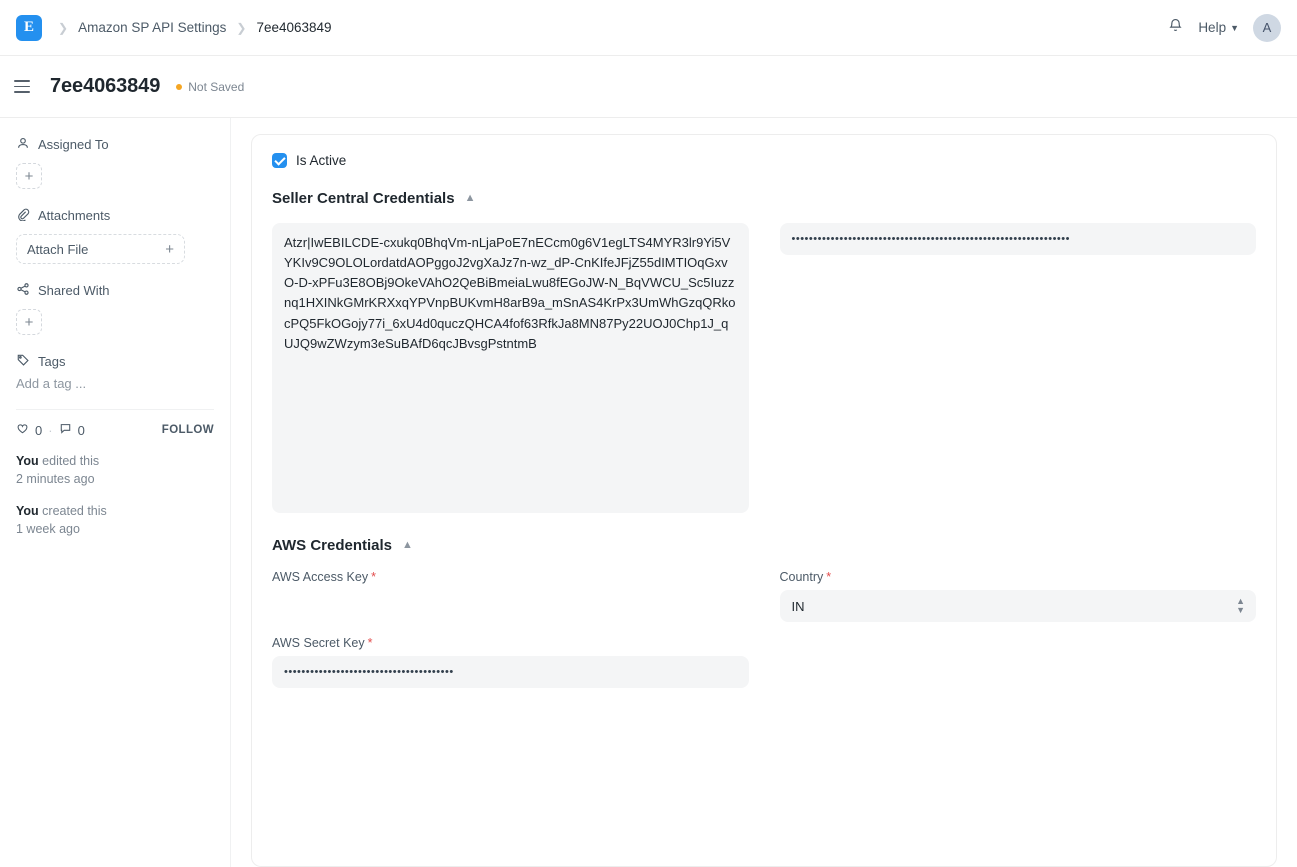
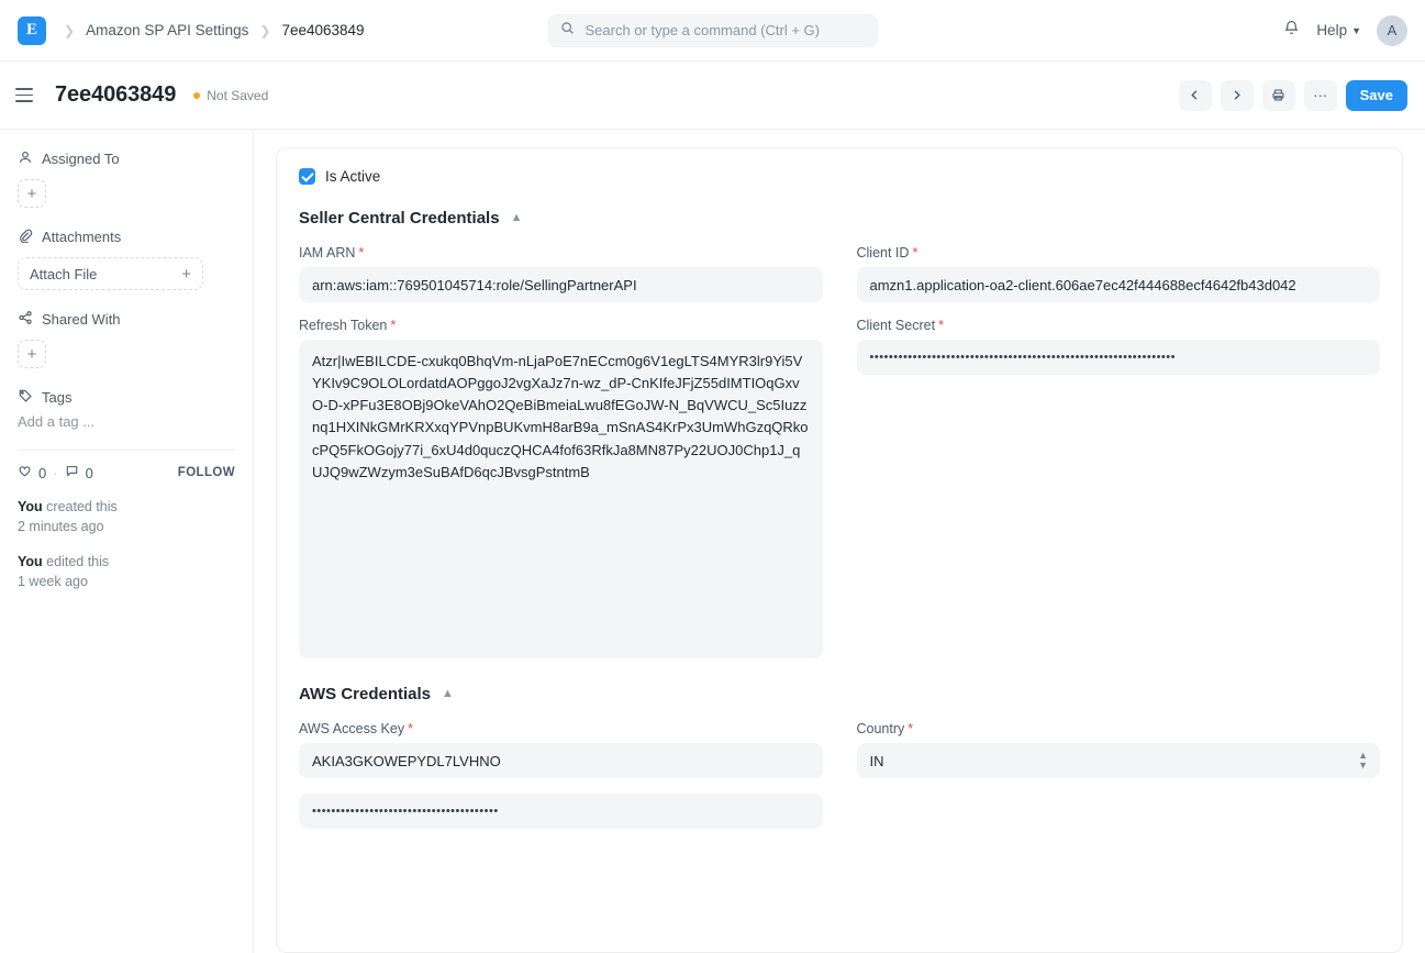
  E
  ❯
  Amazon SP API Settings
  ❯
  7ee4063849
+ Search or type a command (Ctrl + G)
  Help
  ▼
  A
  7ee4063849
  Not Saved
+ ···
+ Save
  Assigned To
  +
  Attachments
  Attach File
  +
  Shared With
  +
  Tags
  Add a tag ...
  0
  ·
  0
  FOLLOW
- You edited this
+ You created this
  2 minutes ago
- You created this
+ You edited this
  1 week ago
  Is Active
  Seller Central Credentials
  ▲
+ IAM ARN *
+ arn:aws:iam::769501045714:role/SellingPartnerAPI
+ Client ID *
+ amzn1.application-oa2-client.606ae7ec42f444688ecf4642fb43d042
+ Refresh Token *
+ Client Secret *
  ••••••••••••••••••••••••••••••••••••••••••••••••••••••••••••••••
  AWS Credentials
  ▲
  AWS Access Key *
+ AKIA3GKOWEPYDL7LVHNO
  Country *
  IN
  ▲
  ▼
- AWS Secret Key *
  •••••••••••••••••••••••••••••••••••••••
